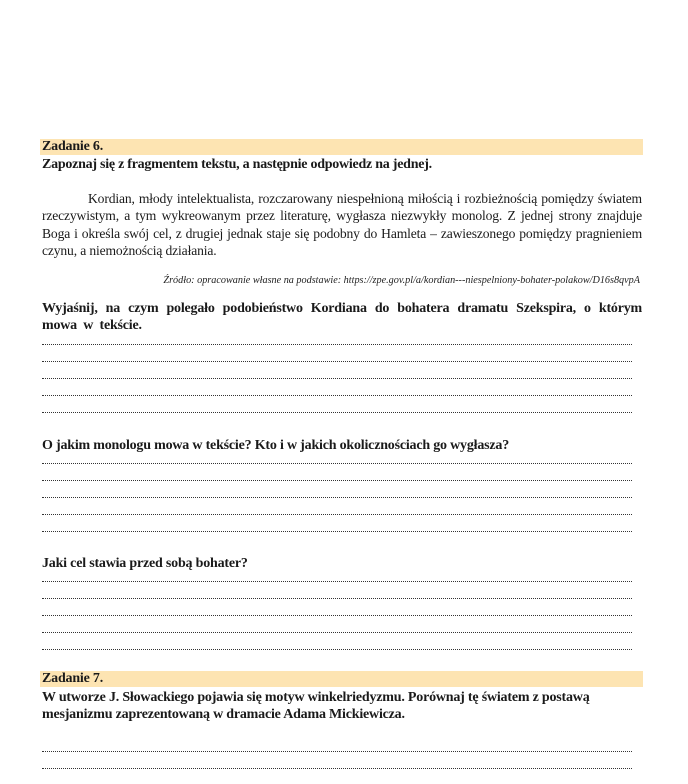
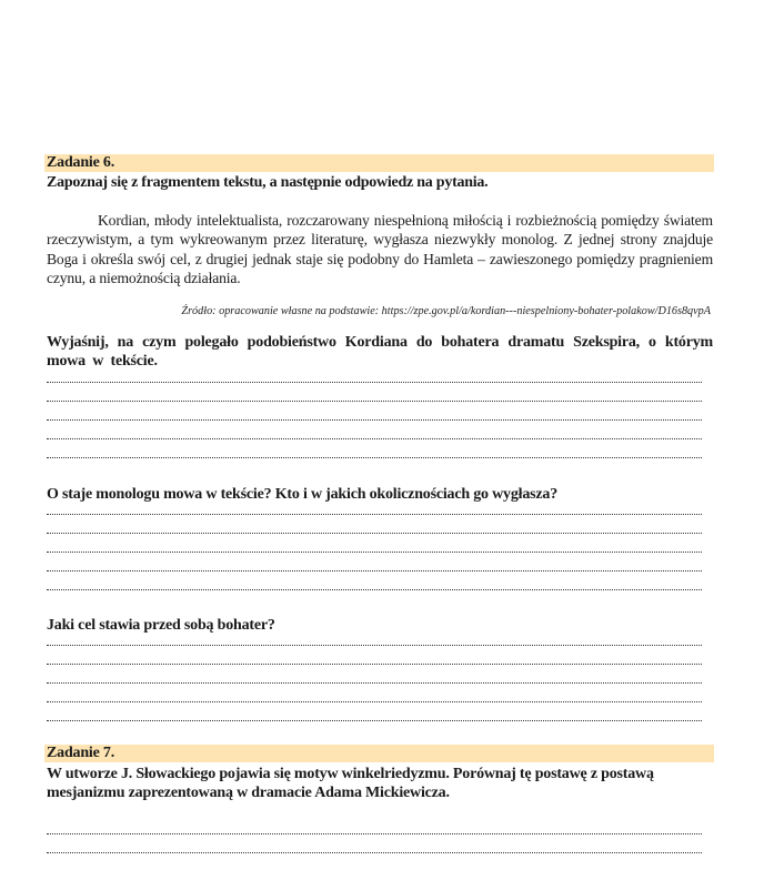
  Zadanie 6.
- Zapoznaj się z fragmentem tekstu, a następnie odpowiedz na jednej.
+ Zapoznaj się z fragmentem tekstu, a następnie odpowiedz na pytania.
  Kordian, młody intelektualista, rozczarowany niespełnioną miłością i rozbieżnością pomiędzy światem rzeczywistym, a tym wykreowanym przez literaturę, wygłasza niezwykły monolog. Z jednej strony znajduje Boga i określa swój cel, z drugiej jednak staje się podobny do Hamleta – zawieszonego pomiędzy pragnieniem czynu, a niemożnością działania.
  Źródło: opracowanie własne na podstawie: https://zpe.gov.pl/a/kordian---niespelniony-bohater-polakow/D16s8qvpA
  Wyjaśnij, na czym polegało podobieństwo Kordiana do bohatera dramatu Szekspira, o którym mowa w tekście.
- O jakim monologu mowa w tekście? Kto i w jakich okolicznościach go wygłasza?
+ O staje monologu mowa w tekście? Kto i w jakich okolicznościach go wygłasza?
  Jaki cel stawia przed sobą bohater?
  Zadanie 7.
- W utworze J. Słowackiego pojawia się motyw winkelriedyzmu. Porównaj tę światem z postawą mesjanizmu zaprezentowaną w dramacie Adama Mickiewicza.
+ W utworze J. Słowackiego pojawia się motyw winkelriedyzmu. Porównaj tę postawę z postawą mesjanizmu zaprezentowaną w dramacie Adama Mickiewicza.
